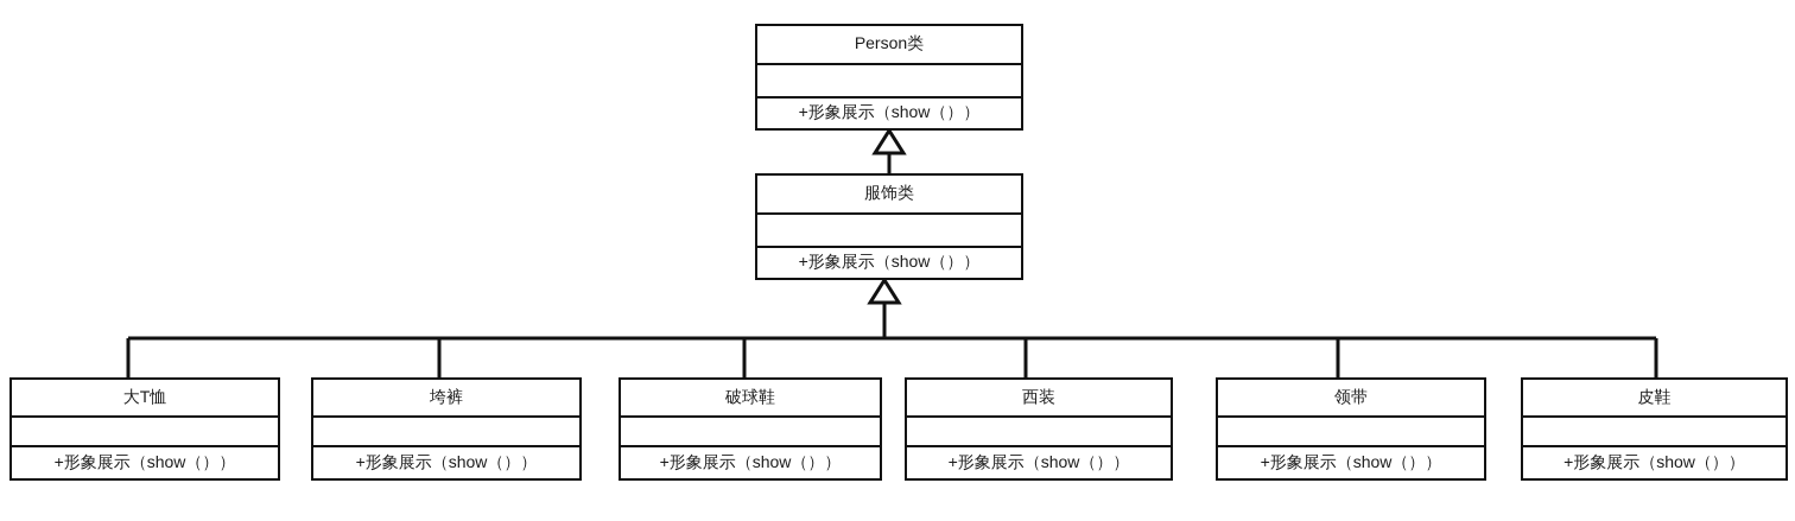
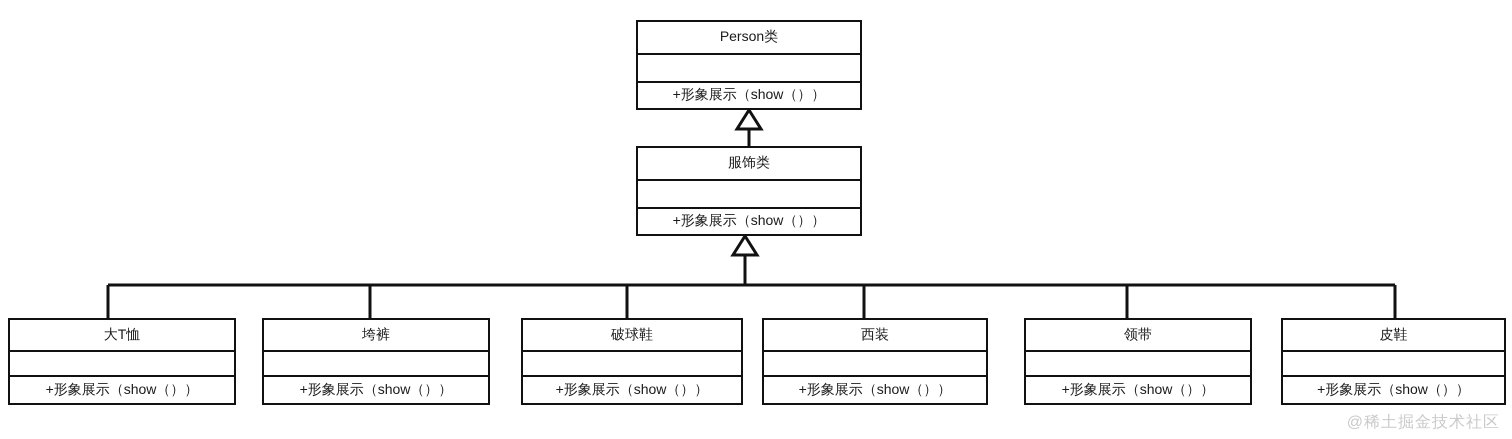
  Person类
  +形象展示（show（））
  服饰类
  +形象展示（show（））
  大T恤
  +形象展示（show（））
  垮裤
  +形象展示（show（））
  破球鞋
  +形象展示（show（））
  西装
  +形象展示（show（））
  领带
  +形象展示（show（））
  皮鞋
  +形象展示（show（））
+ @稀土掘金技术社区
